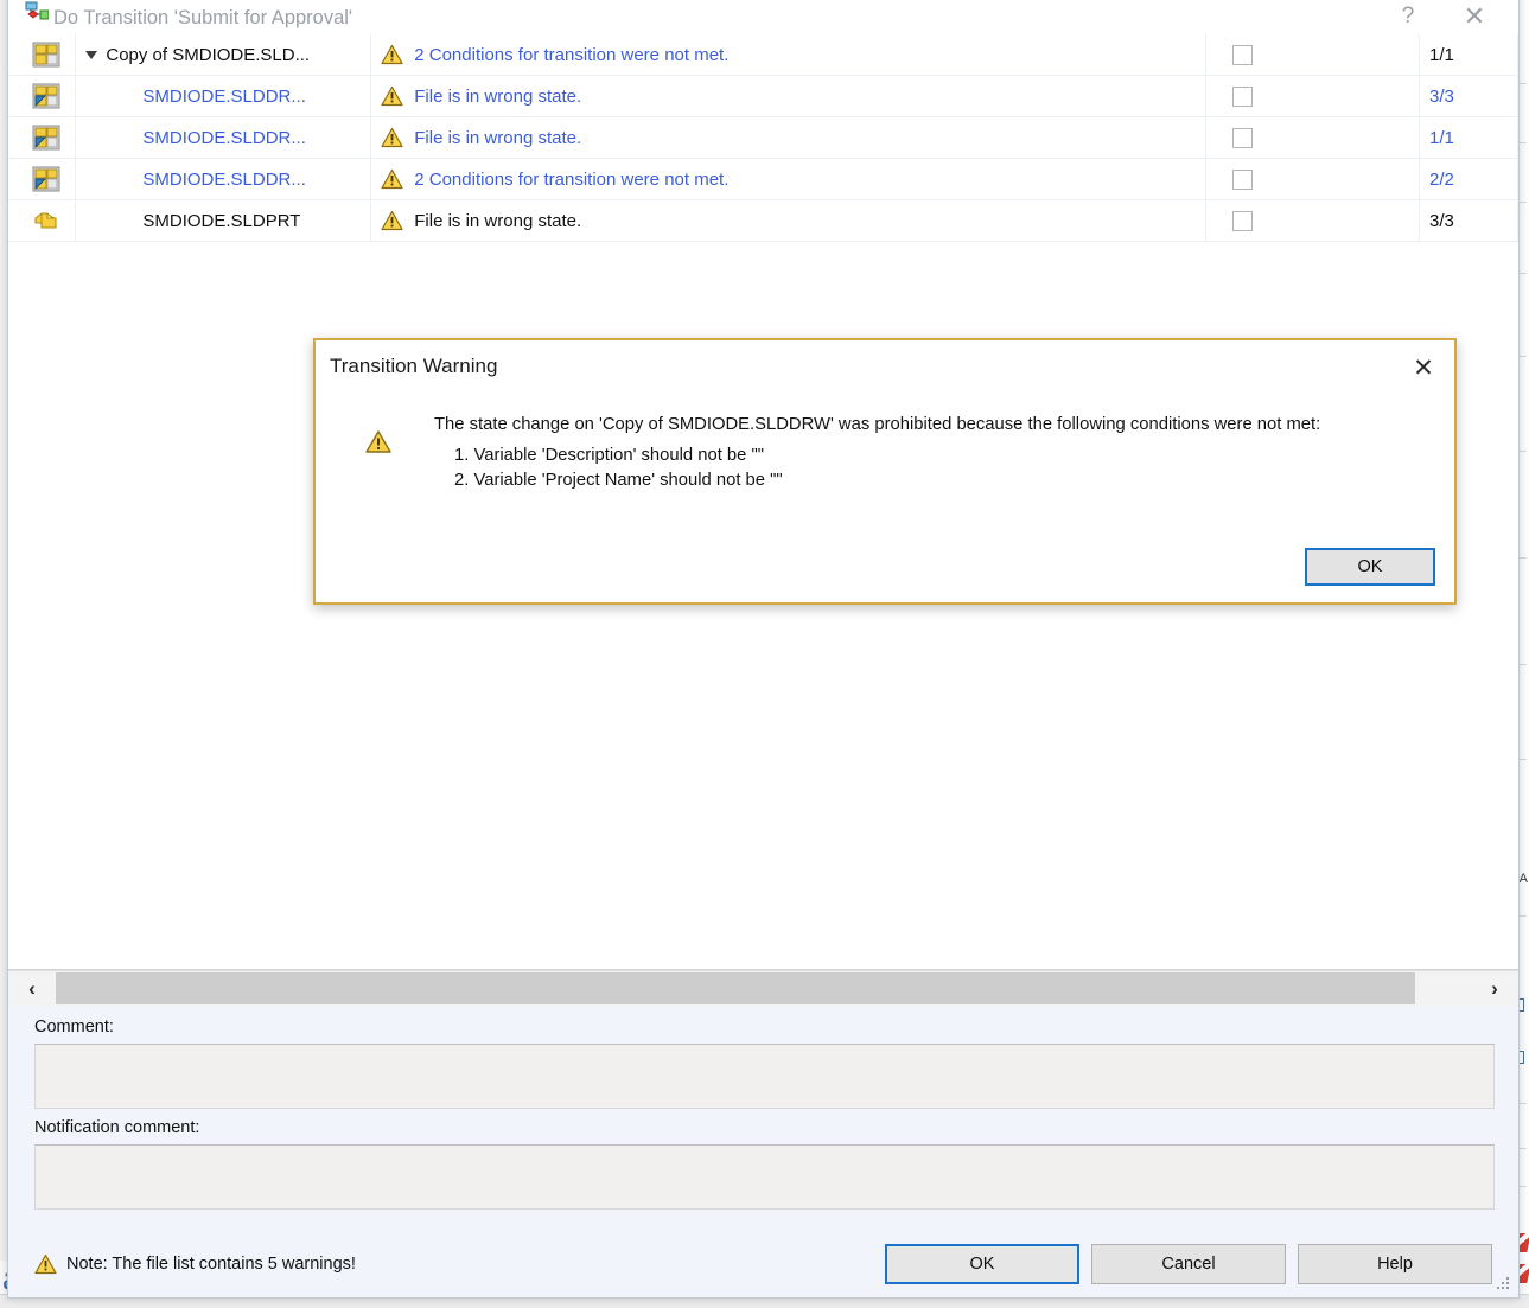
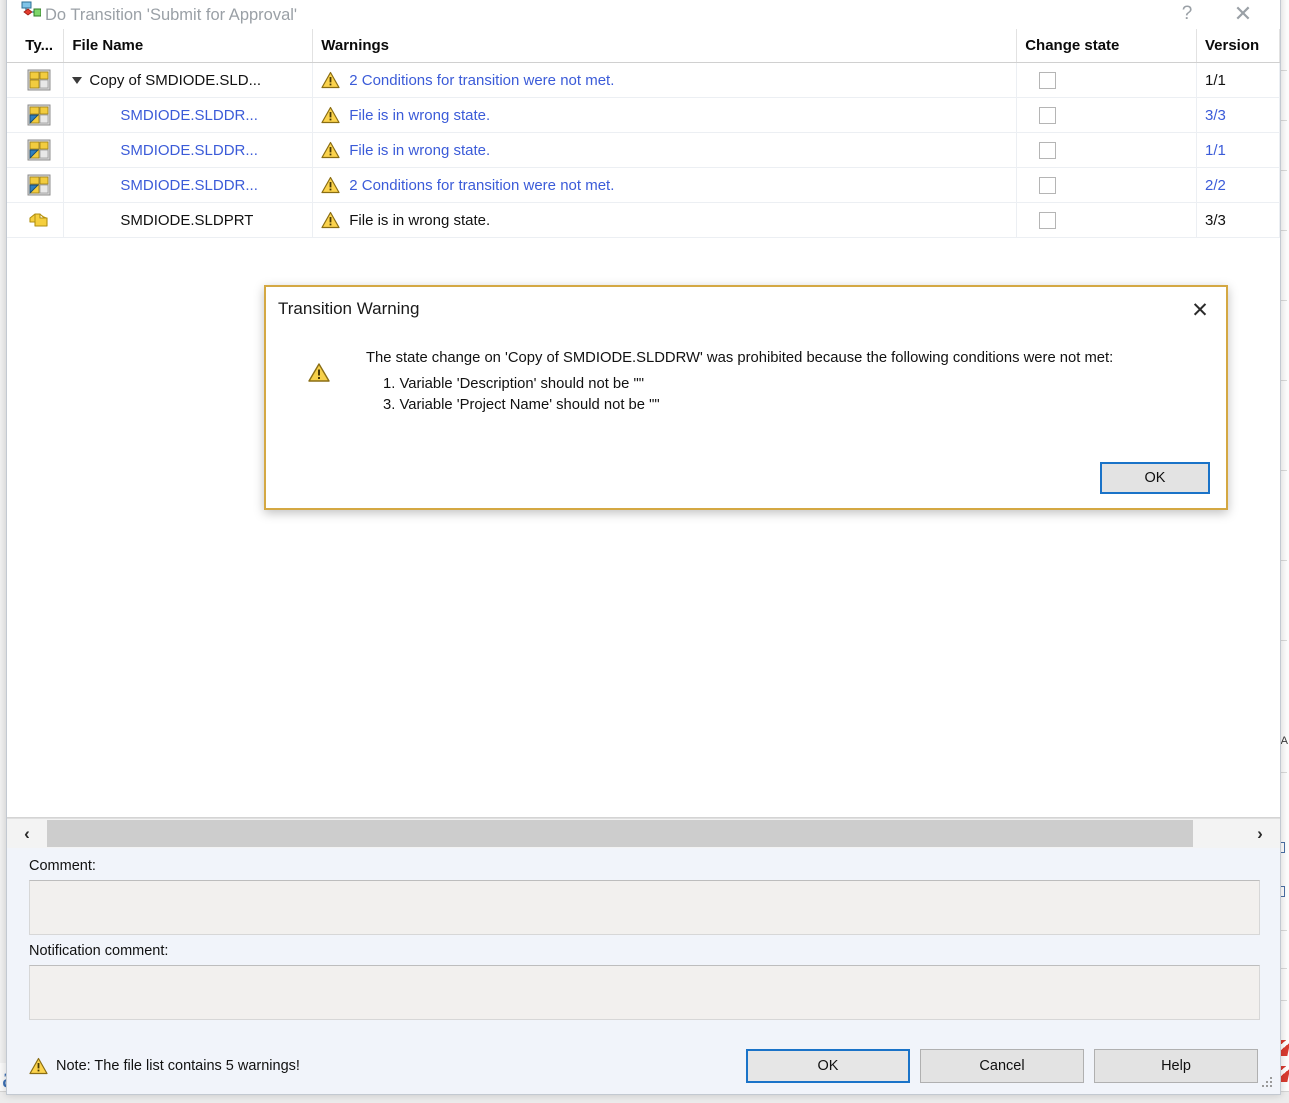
  A
  Do Transition 'Submit for Approval'
  ?
  ✕
+ Ty...
+ File Name
+ Warnings
+ Change state
+ Version
  Copy of SMDIODE.SLD...
  2 Conditions for transition were not met.
  1/1
  SMDIODE.SLDDR...
  File is in wrong state.
  3/3
  SMDIODE.SLDDR...
  File is in wrong state.
  1/1
  SMDIODE.SLDDR...
  2 Conditions for transition were not met.
  2/2
  SMDIODE.SLDPRT
  File is in wrong state.
  3/3
  ‹
  ›
  Comment:
  Notification comment:
  Note: The file list contains 5 warnings!
  OK
  Cancel
  Help
  Transition Warning
  ✕
  The state change on 'Copy of SMDIODE.SLDDRW' was prohibited because the following conditions were not met:
  1. Variable 'Description' should not be ""
- 2. Variable 'Project Name' should not be ""
+ 3. Variable 'Project Name' should not be ""
  OK
